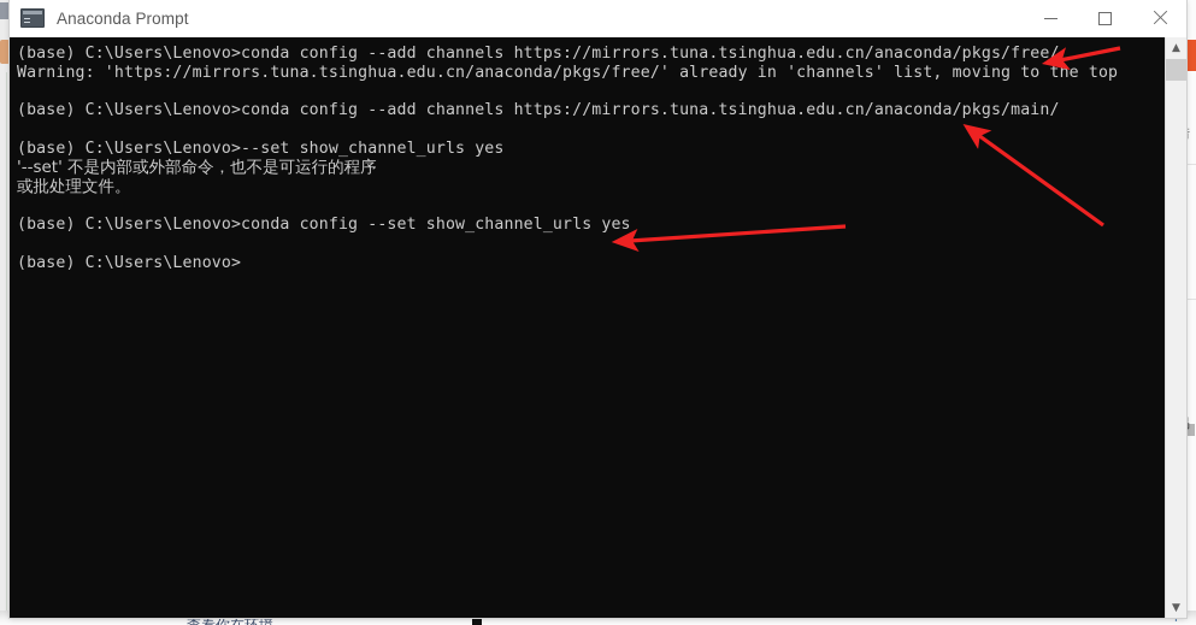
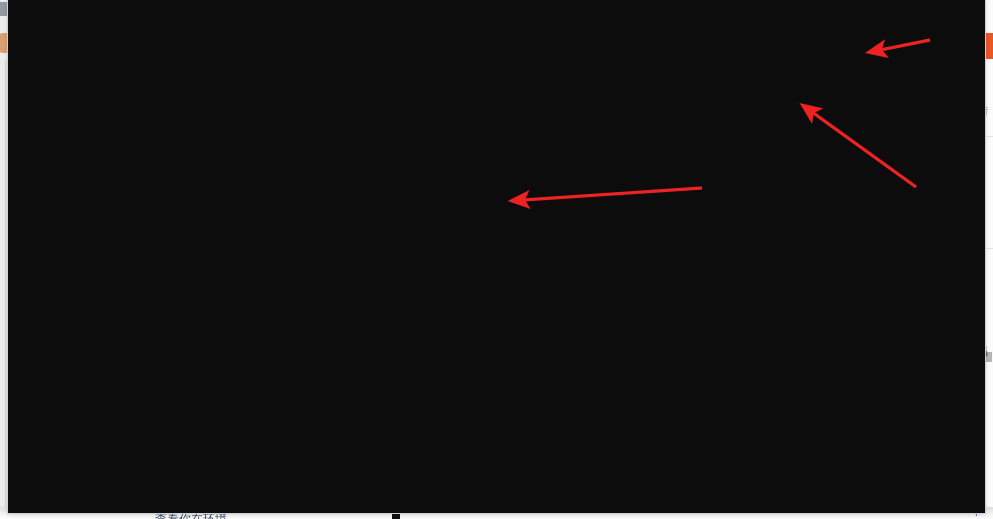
- Anaconda Prompt
- (base) C:\Users\Lenovo>conda config --add channels https://mirrors.tuna.tsinghua.edu.cn/anaconda/pkgs/free/
- Warning: 'https://mirrors.tuna.tsinghua.edu.cn/anaconda/pkgs/free/' already in 'channels' list, moving to the top
- (base) C:\Users\Lenovo>conda config --add channels https://mirrors.tuna.tsinghua.edu.cn/anaconda/pkgs/main/
- (base) C:\Users\Lenovo>--set show_channel_urls yes
- '--set' 不是内部或外部命令，也不是可运行的程序
- 或批处理文件。
- (base) C:\Users\Lenovo>conda config --set show_channel_urls yes
- (base) C:\Users\Lenovo>
- ▲
- ▼
